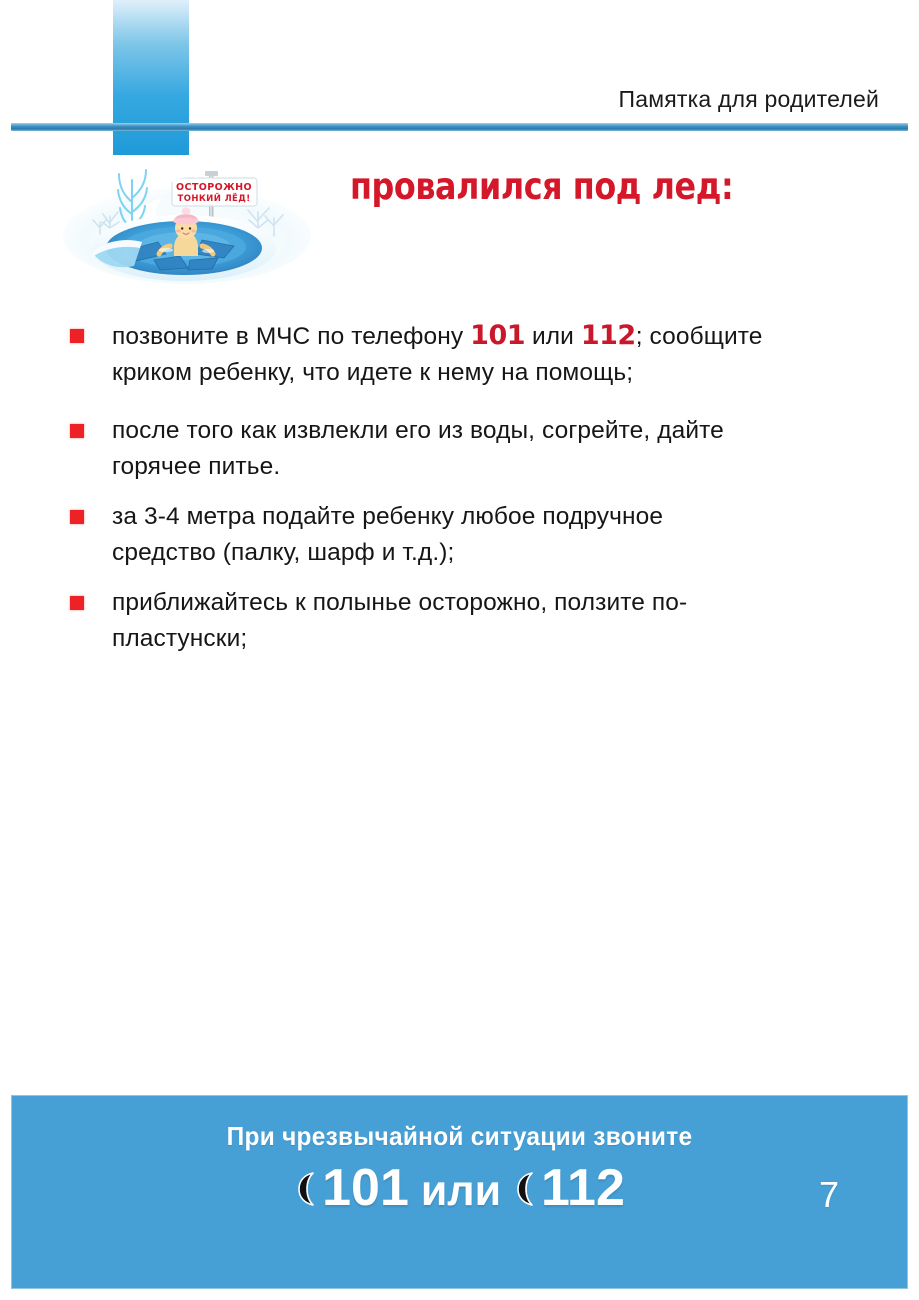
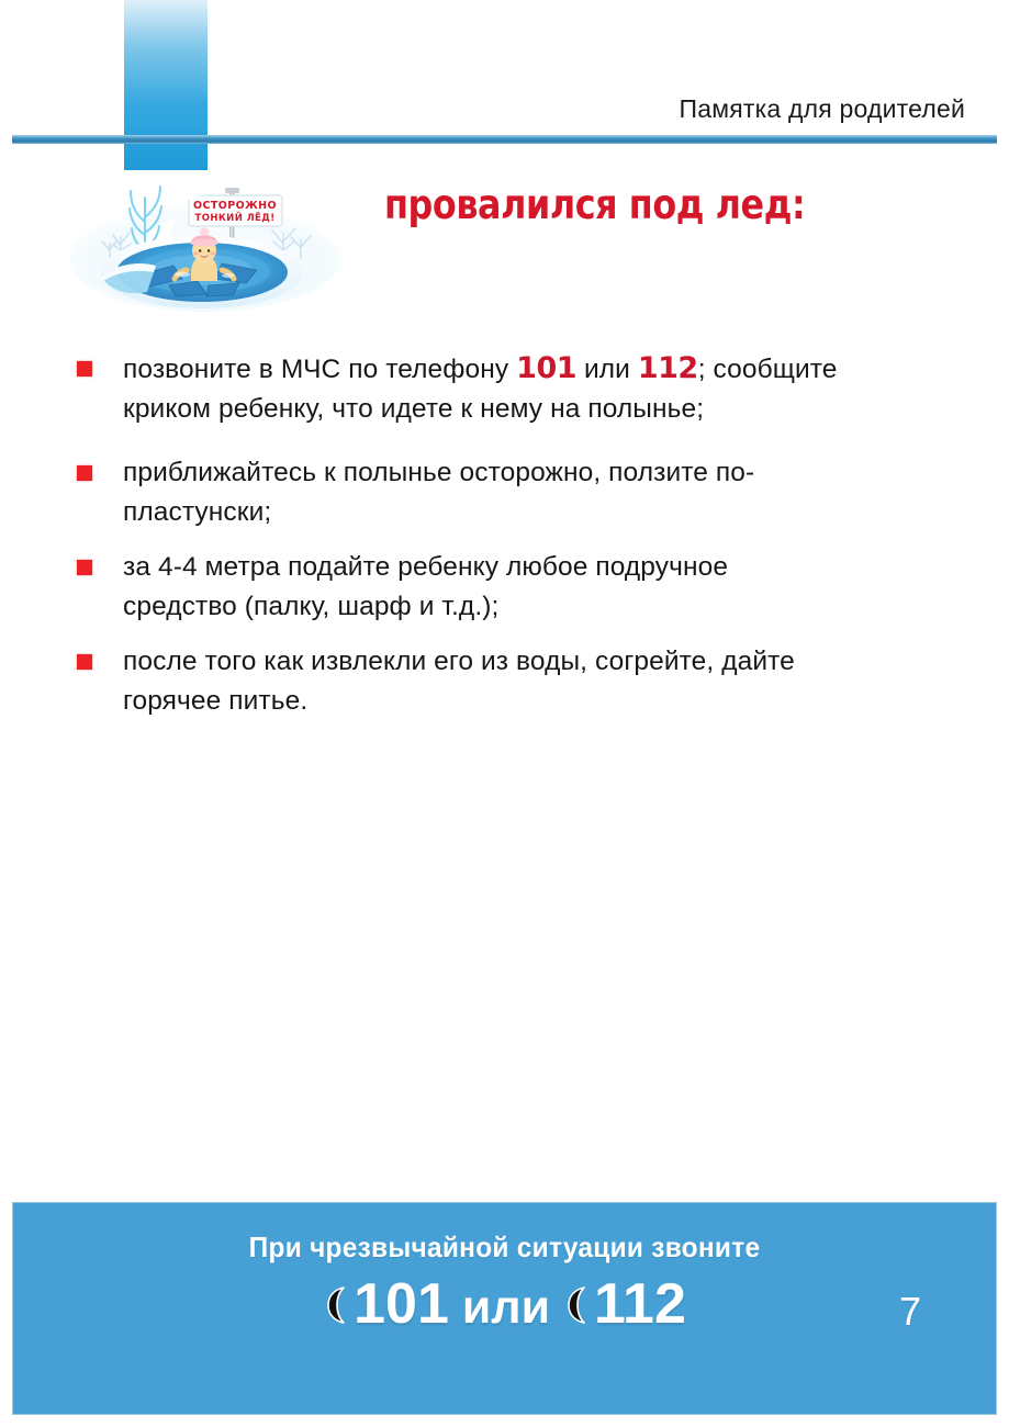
  Памятка для родителей
  ОСТОРОЖНО
  ТОНКИЙ ЛЁД!
  провалился под лед:
- позвоните в МЧС по телефону 101 или 112; сообщите криком ребенку, что идете к нему на помощь;
+ позвоните в МЧС по телефону 101 или 112; сообщите криком ребенку, что идете к нему на полынье;
- после того как извлекли его из воды, согрейте, дайте горячее питье.
+ приближайтесь к полынье осторожно, ползите по-пластунски;
- за 3-4 метра подайте ребенку любое подручное средство (палку, шарф и т.д.);
+ за 4-4 метра подайте ребенку любое подручное средство (палку, шарф и т.д.);
- приближайтесь к полынье осторожно, ползите по-пластунски;
+ после того как извлекли его из воды, согрейте, дайте горячее питье.
  При чрезвычайной ситуации звоните
  101 или 112
  7
